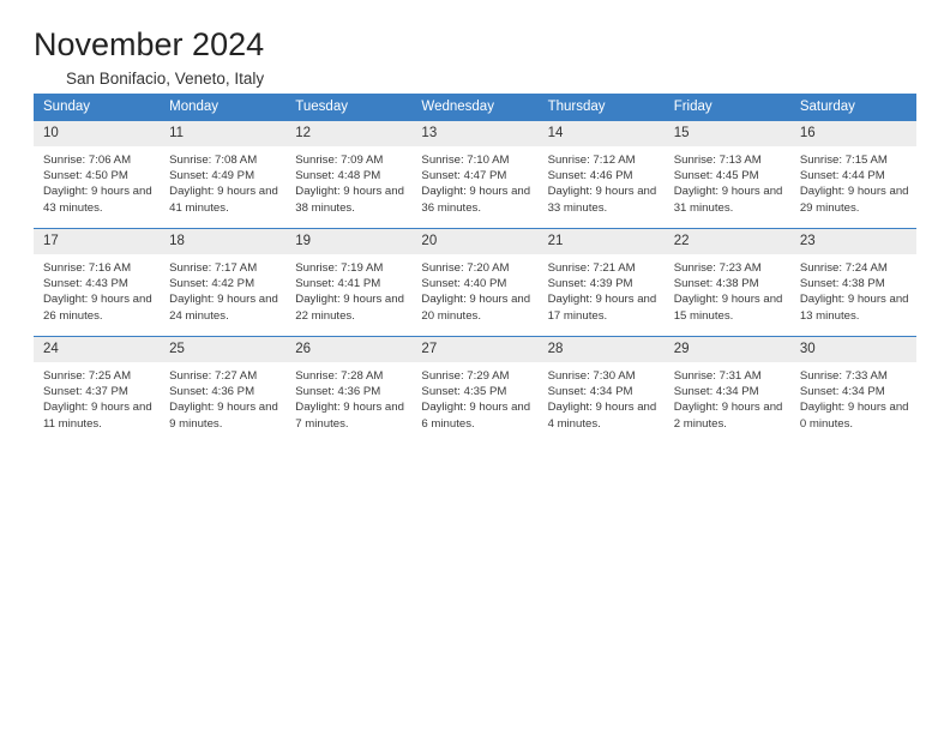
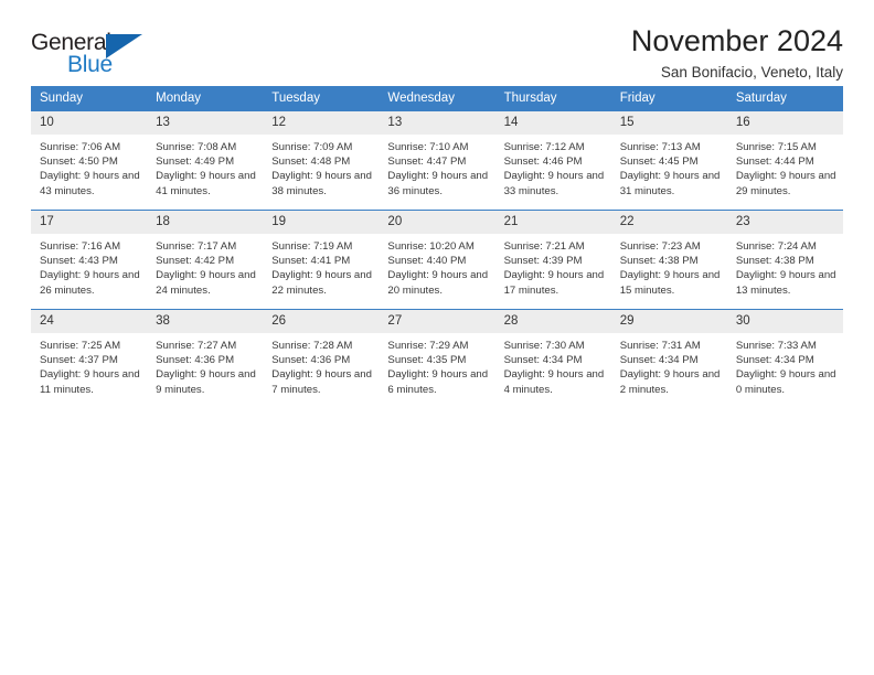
+ General
+ Blue
  November 2024
  San Bonifacio, Veneto, Italy
  Sunday	Monday	Tuesday	Wednesday	Thursday	Friday	Saturday
- 10Sunrise: 7:06 AMSunset: 4:50 PMDaylight: 9 hours and 43 minutes.	11Sunrise: 7:08 AMSunset: 4:49 PMDaylight: 9 hours and 41 minutes.	12Sunrise: 7:09 AMSunset: 4:48 PMDaylight: 9 hours and 38 minutes.	13Sunrise: 7:10 AMSunset: 4:47 PMDaylight: 9 hours and 36 minutes.	14Sunrise: 7:12 AMSunset: 4:46 PMDaylight: 9 hours and 33 minutes.	15Sunrise: 7:13 AMSunset: 4:45 PMDaylight: 9 hours and 31 minutes.	16Sunrise: 7:15 AMSunset: 4:44 PMDaylight: 9 hours and 29 minutes.
+ 10Sunrise: 7:06 AMSunset: 4:50 PMDaylight: 9 hours and 43 minutes.	13Sunrise: 7:08 AMSunset: 4:49 PMDaylight: 9 hours and 41 minutes.	12Sunrise: 7:09 AMSunset: 4:48 PMDaylight: 9 hours and 38 minutes.	13Sunrise: 7:10 AMSunset: 4:47 PMDaylight: 9 hours and 36 minutes.	14Sunrise: 7:12 AMSunset: 4:46 PMDaylight: 9 hours and 33 minutes.	15Sunrise: 7:13 AMSunset: 4:45 PMDaylight: 9 hours and 31 minutes.	16Sunrise: 7:15 AMSunset: 4:44 PMDaylight: 9 hours and 29 minutes.
- 17Sunrise: 7:16 AMSunset: 4:43 PMDaylight: 9 hours and 26 minutes.	18Sunrise: 7:17 AMSunset: 4:42 PMDaylight: 9 hours and 24 minutes.	19Sunrise: 7:19 AMSunset: 4:41 PMDaylight: 9 hours and 22 minutes.	20Sunrise: 7:20 AMSunset: 4:40 PMDaylight: 9 hours and 20 minutes.	21Sunrise: 7:21 AMSunset: 4:39 PMDaylight: 9 hours and 17 minutes.	22Sunrise: 7:23 AMSunset: 4:38 PMDaylight: 9 hours and 15 minutes.	23Sunrise: 7:24 AMSunset: 4:38 PMDaylight: 9 hours and 13 minutes.
+ 17Sunrise: 7:16 AMSunset: 4:43 PMDaylight: 9 hours and 26 minutes.	18Sunrise: 7:17 AMSunset: 4:42 PMDaylight: 9 hours and 24 minutes.	19Sunrise: 7:19 AMSunset: 4:41 PMDaylight: 9 hours and 22 minutes.	20Sunrise: 10:20 AMSunset: 4:40 PMDaylight: 9 hours and 20 minutes.	21Sunrise: 7:21 AMSunset: 4:39 PMDaylight: 9 hours and 17 minutes.	22Sunrise: 7:23 AMSunset: 4:38 PMDaylight: 9 hours and 15 minutes.	23Sunrise: 7:24 AMSunset: 4:38 PMDaylight: 9 hours and 13 minutes.
- 24Sunrise: 7:25 AMSunset: 4:37 PMDaylight: 9 hours and 11 minutes.	25Sunrise: 7:27 AMSunset: 4:36 PMDaylight: 9 hours and 9 minutes.	26Sunrise: 7:28 AMSunset: 4:36 PMDaylight: 9 hours and 7 minutes.	27Sunrise: 7:29 AMSunset: 4:35 PMDaylight: 9 hours and 6 minutes.	28Sunrise: 7:30 AMSunset: 4:34 PMDaylight: 9 hours and 4 minutes.	29Sunrise: 7:31 AMSunset: 4:34 PMDaylight: 9 hours and 2 minutes.	30Sunrise: 7:33 AMSunset: 4:34 PMDaylight: 9 hours and 0 minutes.
+ 24Sunrise: 7:25 AMSunset: 4:37 PMDaylight: 9 hours and 11 minutes.	38Sunrise: 7:27 AMSunset: 4:36 PMDaylight: 9 hours and 9 minutes.	26Sunrise: 7:28 AMSunset: 4:36 PMDaylight: 9 hours and 7 minutes.	27Sunrise: 7:29 AMSunset: 4:35 PMDaylight: 9 hours and 6 minutes.	28Sunrise: 7:30 AMSunset: 4:34 PMDaylight: 9 hours and 4 minutes.	29Sunrise: 7:31 AMSunset: 4:34 PMDaylight: 9 hours and 2 minutes.	30Sunrise: 7:33 AMSunset: 4:34 PMDaylight: 9 hours and 0 minutes.
